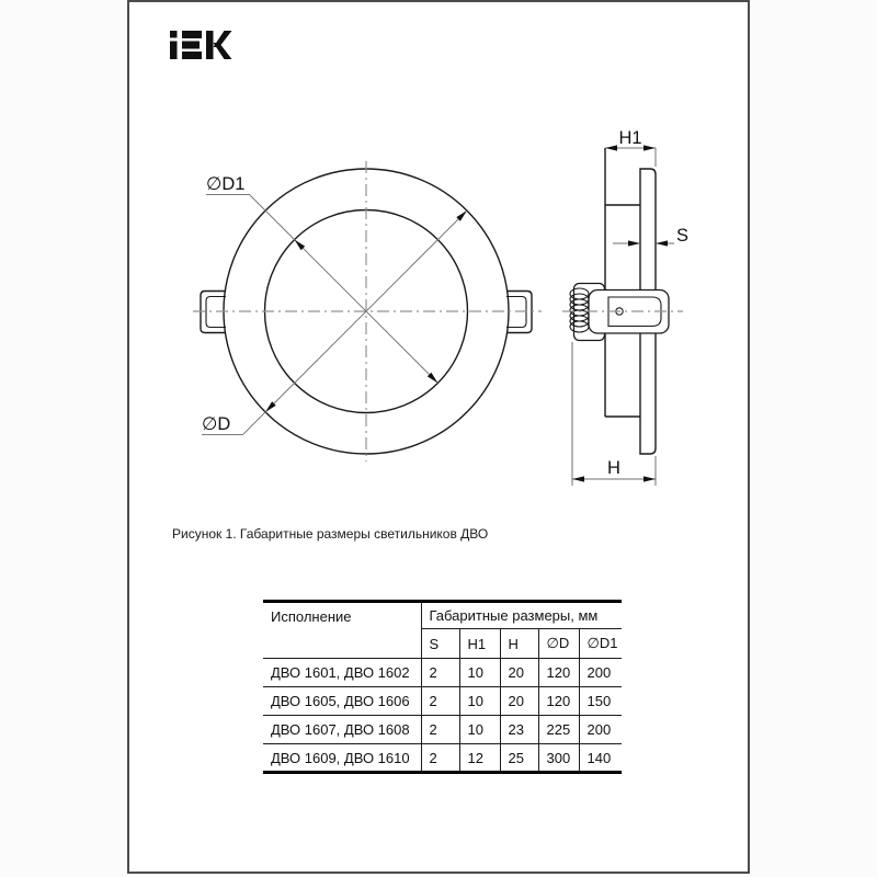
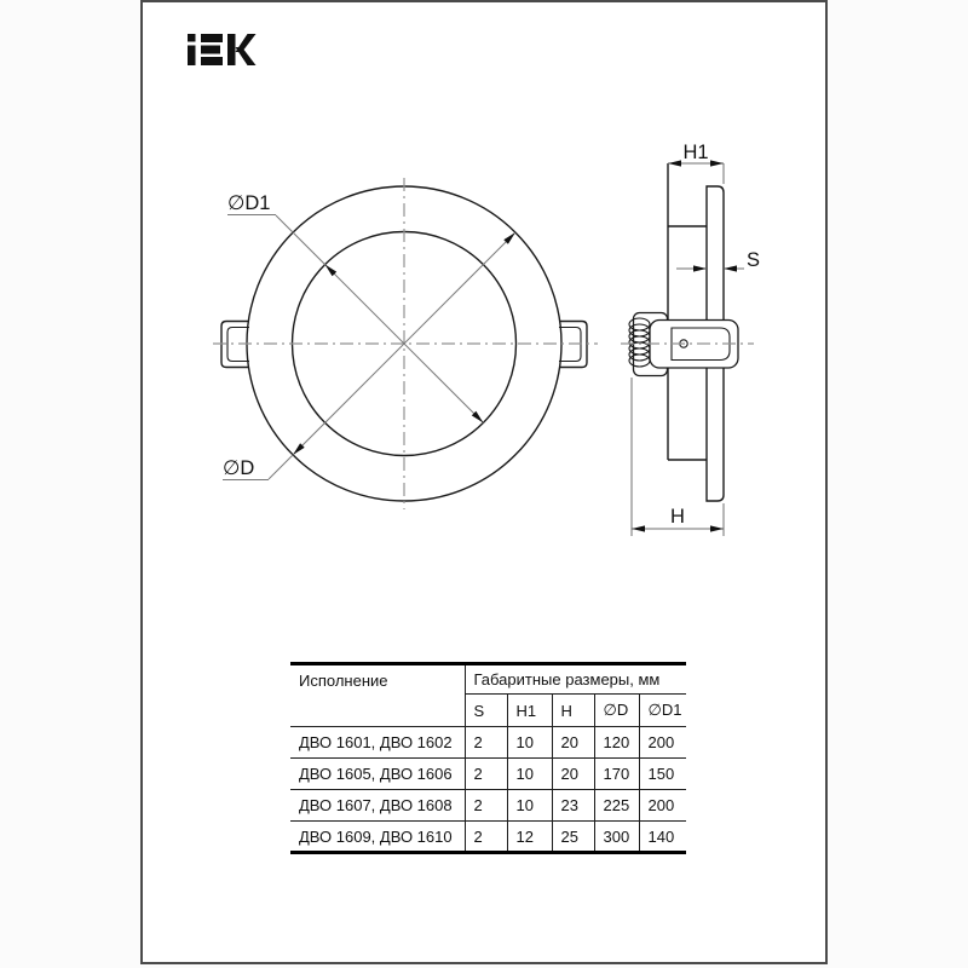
  ∅D1
  ∅D
  H1
  S
  H
- Рисунок 1. Габаритные размеры светильников ДВО
  Исполнение	Габаритные размеры, мм
  S	H1	H	∅D	∅D1
  ДВО 1601, ДВО 1602	2	10	20	120	200
- ДВО 1605, ДВО 1606	2	10	20	120	150
+ ДВО 1605, ДВО 1606	2	10	20	170	150
  ДВО 1607, ДВО 1608	2	10	23	225	200
  ДВО 1609, ДВО 1610	2	12	25	300	140
